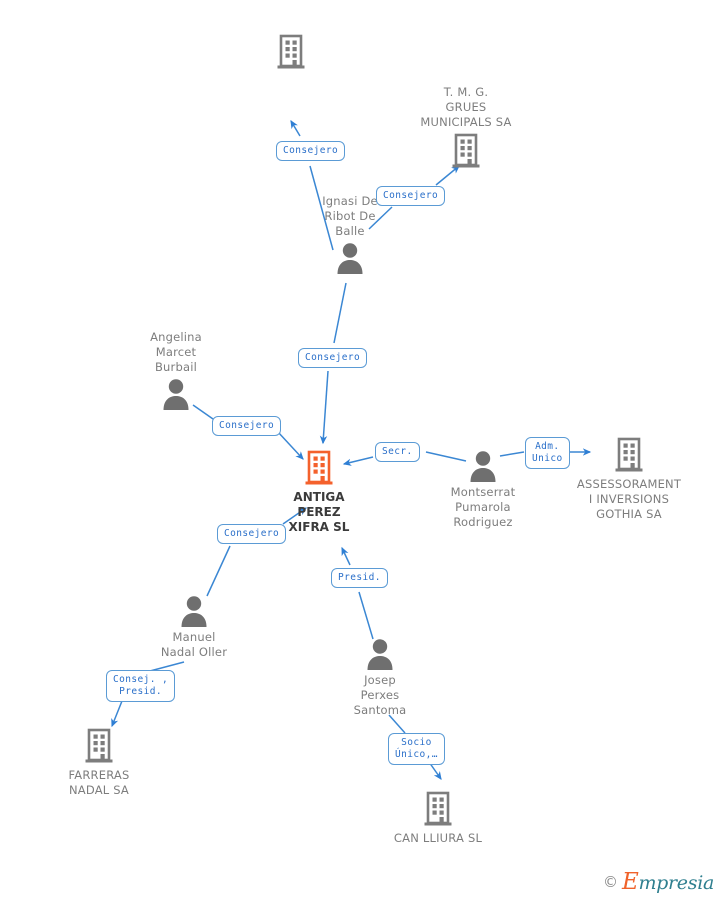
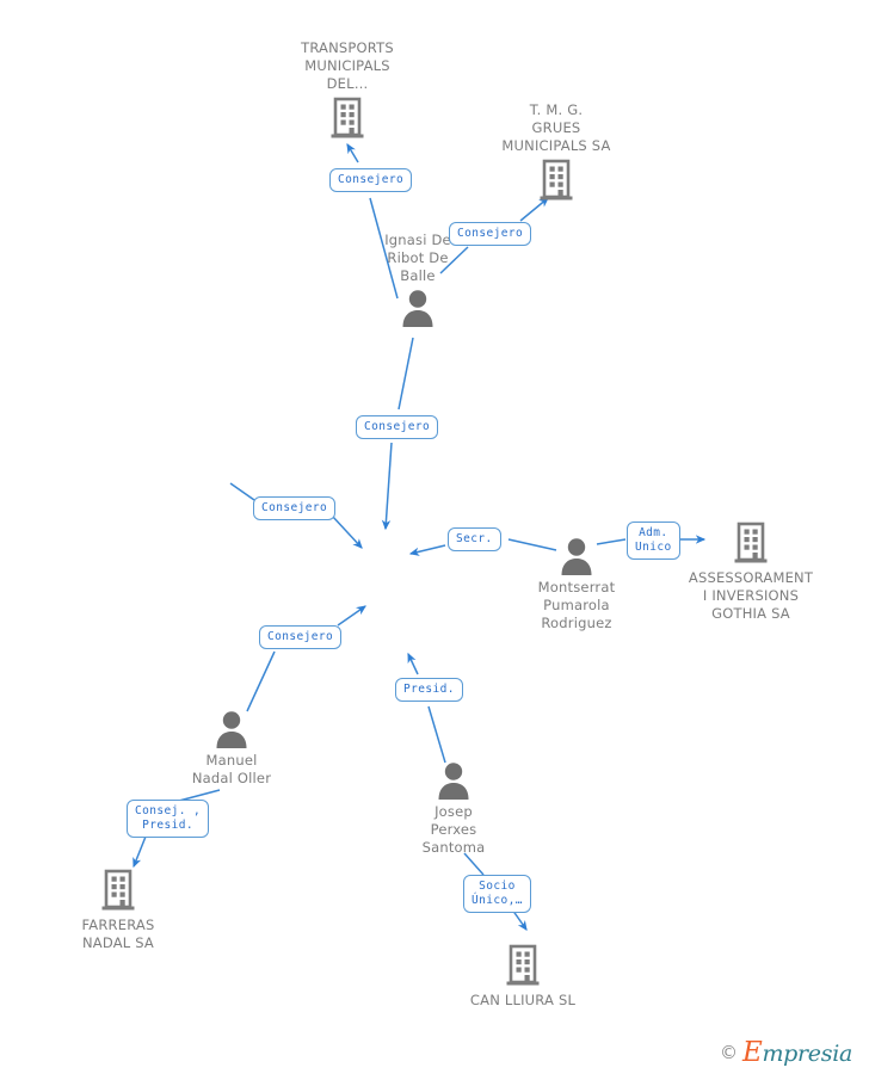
+ TRANSPORTS
+ MUNICIPALS
+ DEL…
  T. M. G.
  GRUES
  MUNICIPALS SA
  Ignasi De
  Ribot De
  Balle
- Angelina
- Marcet
- Burbail
- ANTIGA
- PEREZ
- XIFRA SL
  Montserrat
  Pumarola
  Rodriguez
  ASSESSORAMENT
  I INVERSIONS
  GOTHIA SA
  Manuel
  Nadal Oller
  FARRERAS
  NADAL SA
  Josep
  Perxes
  Santoma
  CAN LLIURA SL
  Consejero
  Consejero
  Consejero
  Consejero
  Secr.
  Adm.
  Unico
  Consejero
  Consej. ,
  Presid.
  Presid.
  Socio
  Único,…
  ©
  Empresia
